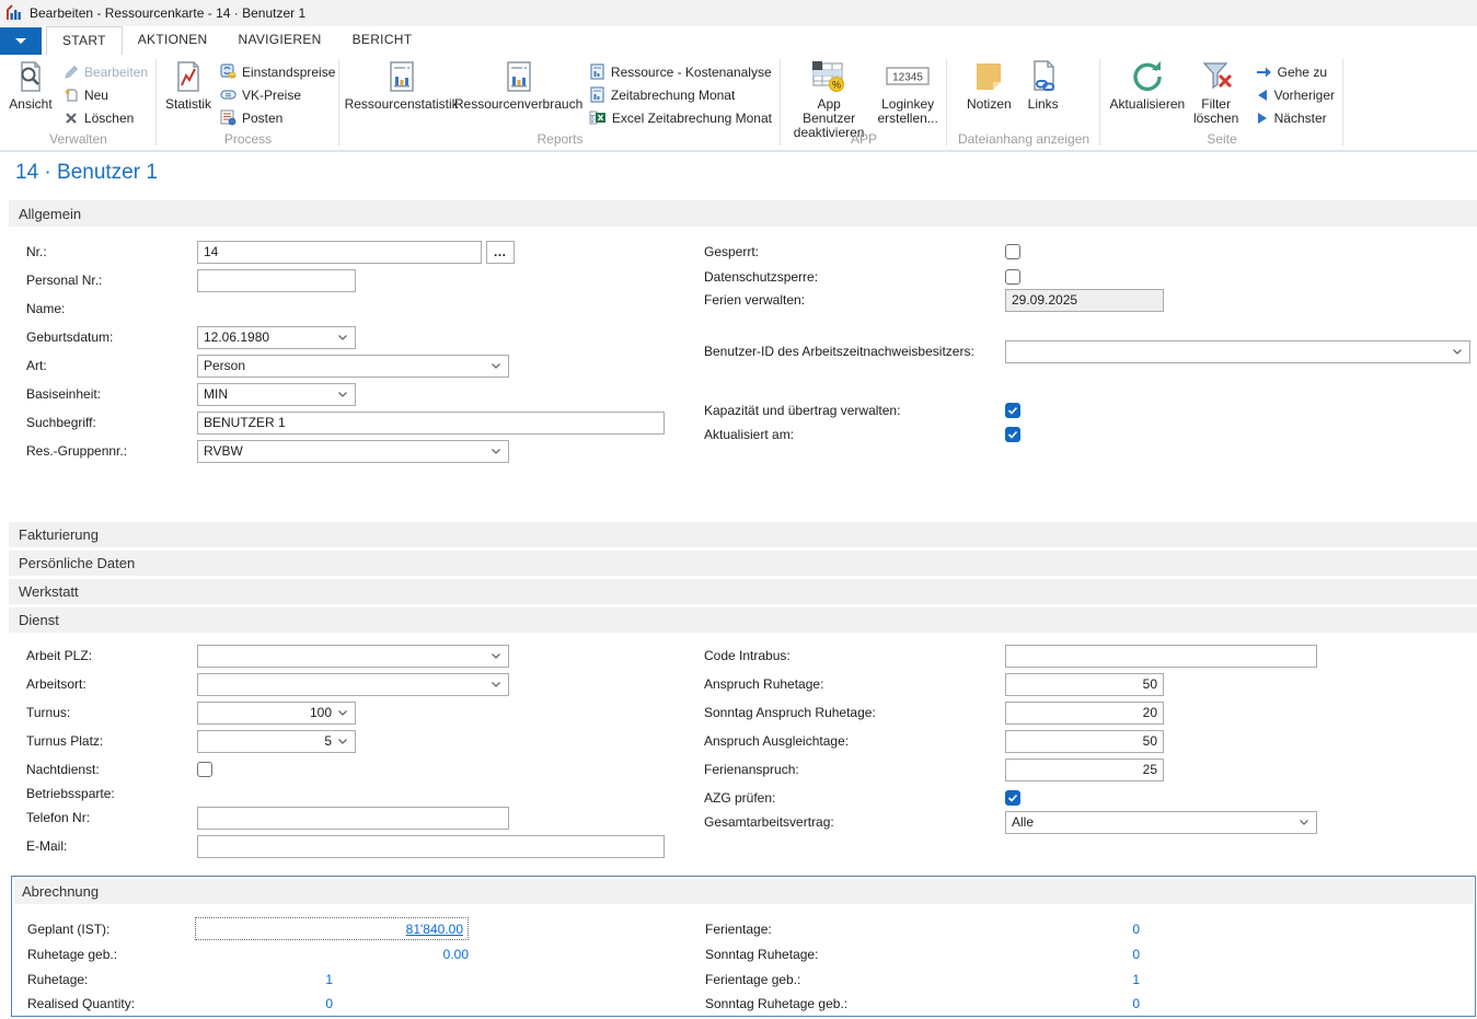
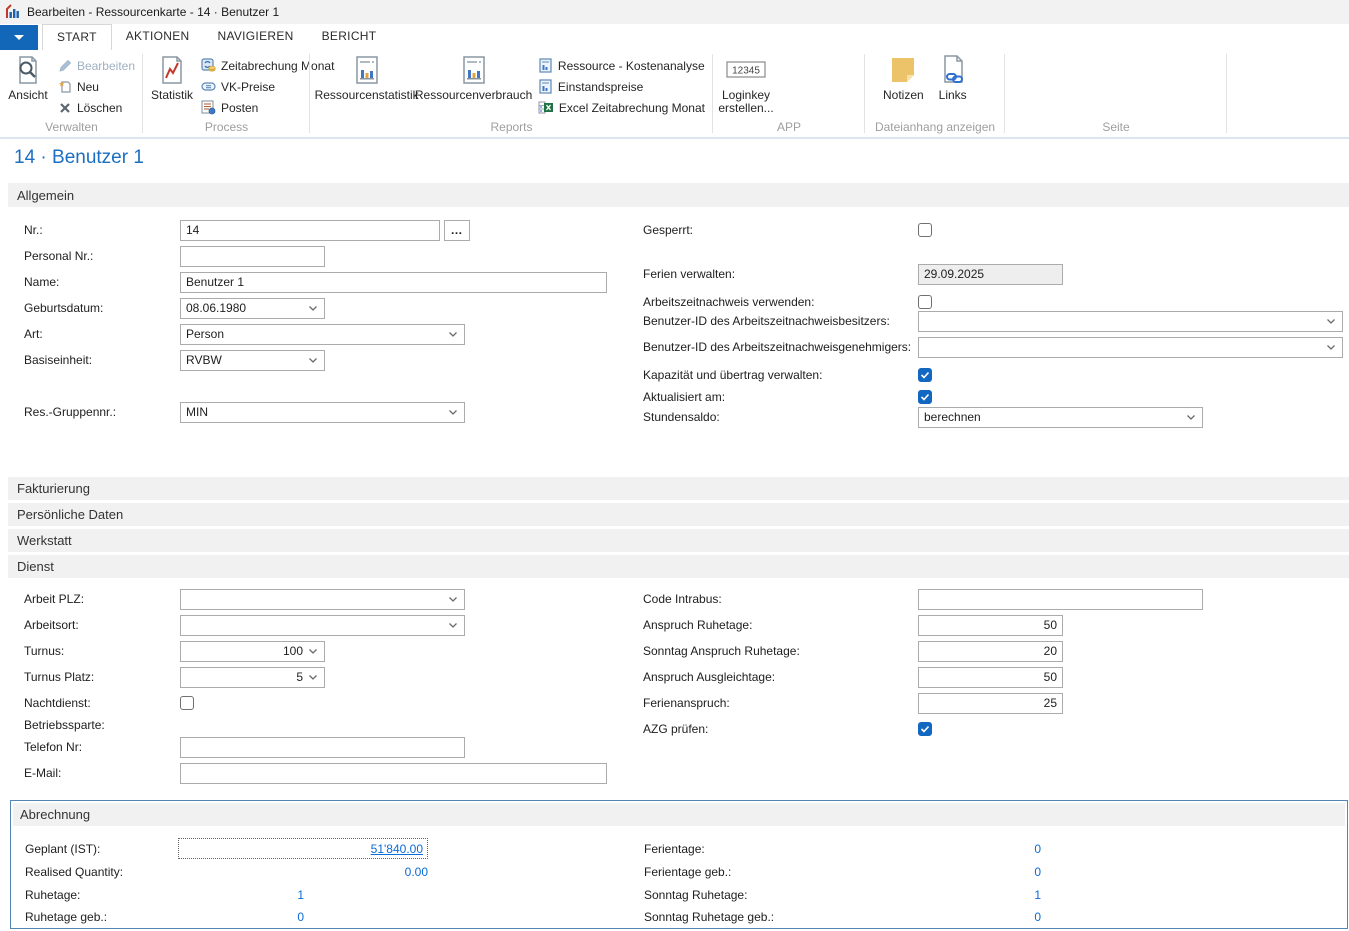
  Bearbeiten - Ressourcenkarte - 14 · Benutzer 1
  START
  AKTIONEN
  NAVIGIEREN
  BERICHT
  Ansicht
  Bearbeiten
  Neu
  Löschen
  Verwalten
  Statistik
- Einstandspreise
+ Zeitabrechung Monat
  VK-Preise
  Posten
  Process
  Ressourcenstatistik
  Ressourcenverbrauch
  Ressource - Kostenanalyse
- Zeitabrechung Monat
+ Einstandspreise
  Excel Zeitabrechung Monat
  Reports
- %
- App Benutzer deaktivieren
  12345
  Loginkey erstellen...
  APP
  Notizen
  Links
  Dateianhang anzeigen
- Aktualisieren
- Filter löschen
- Gehe zu
- Vorheriger
- Nächster
  Seite
  14 · Benutzer 1
  Allgemein
  Nr.:
  14
  …
  Personal Nr.:
  Name:
+ Benutzer 1
  Geburtsdatum:
- 12.06.1980
+ 08.06.1980
  Art:
  Person
  Basiseinheit:
- MIN
+ RVBW
- Suchbegriff:
- BENUTZER 1
  Res.-Gruppennr.:
- RVBW
+ MIN
  Gesperrt:
- Datenschutzsperre:
  Ferien verwalten:
  29.09.2025
+ Arbeitszeitnachweis verwenden:
  Benutzer-ID des Arbeitszeitnachweisbesitzers:
+ Benutzer-ID des Arbeitszeitnachweisgenehmigers:
  Kapazität und übertrag verwalten:
  Aktualisiert am:
+ Stundensaldo:
+ berechnen
  Fakturierung
  Persönliche Daten
  Werkstatt
  Dienst
  Arbeit PLZ:
  Arbeitsort:
  Turnus:
  100
  Turnus Platz:
  5
  Nachtdienst:
  Betriebssparte:
  Telefon Nr:
  E-Mail:
  Code Intrabus:
  Anspruch Ruhetage:
  50
  Sonntag Anspruch Ruhetage:
  20
  Anspruch Ausgleichtage:
  50
  Ferienanspruch:
  25
  AZG prüfen:
- Gesamtarbeitsvertrag:
- Alle
  Abrechnung
  Geplant (IST):
- 81'840.00
+ 51'840.00
- Ruhetage geb.:
+ Realised Quantity:
  0.00
  Ruhetage:
  1
- Realised Quantity:
+ Ruhetage geb.:
  0
  Ferientage:
  0
- Sonntag Ruhetage:
+ Ferientage geb.:
  0
- Ferientage geb.:
+ Sonntag Ruhetage:
  1
  Sonntag Ruhetage geb.:
  0
